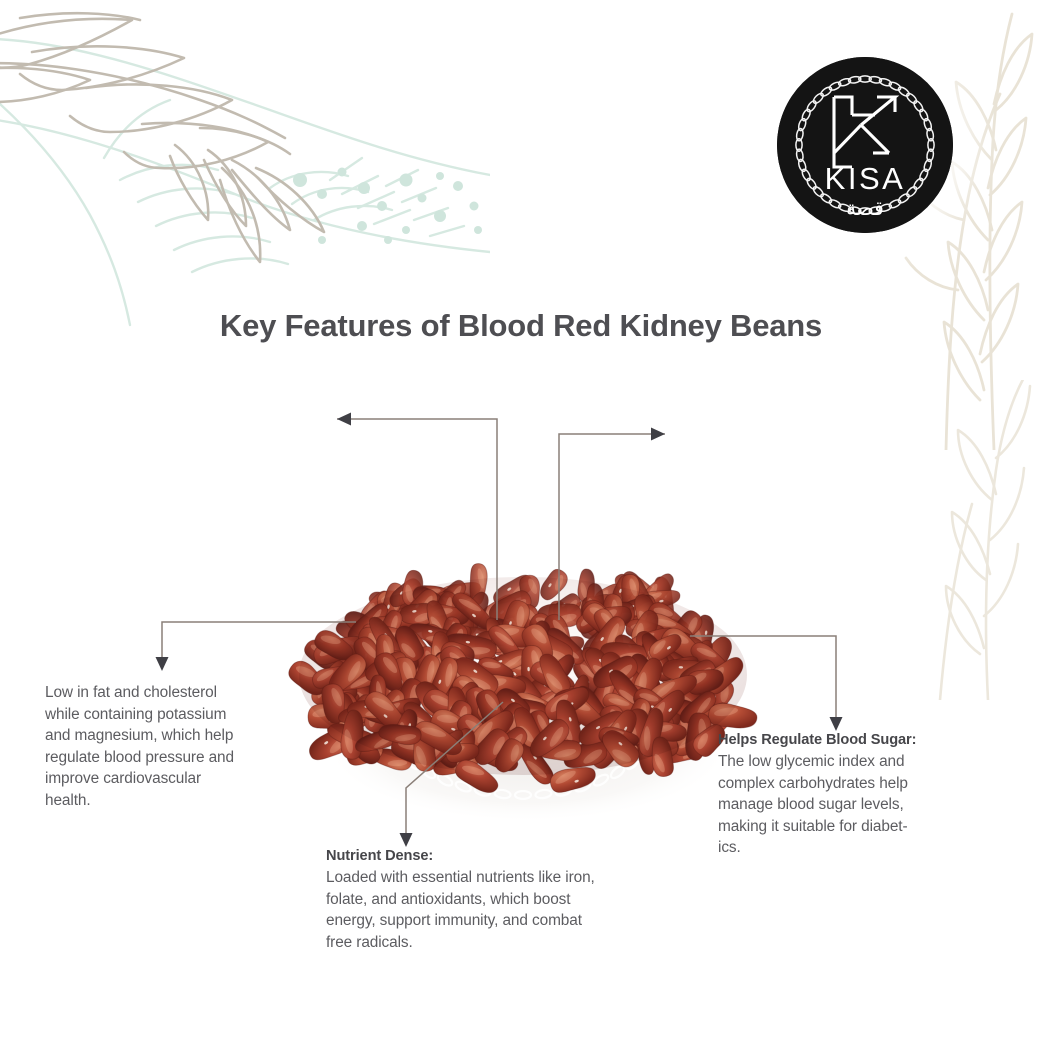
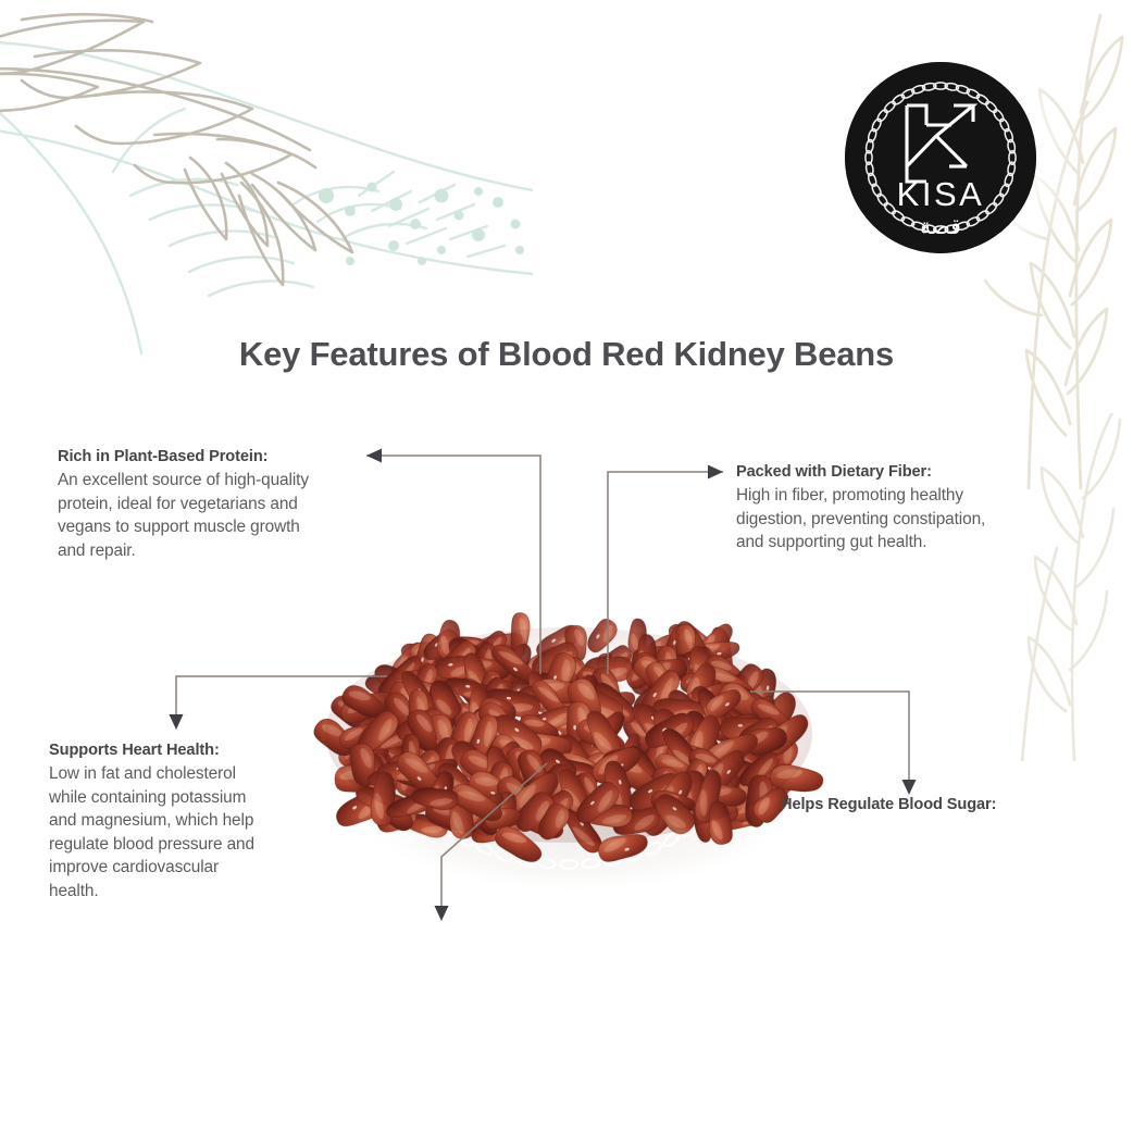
  KISA
  قصة
  Key Features of Blood Red Kidney Beans
+ Rich in Plant-Based Protein:
+ An excellent source of high-quality
+ protein, ideal for vegetarians and
+ vegans to support muscle growth
+ and repair.
+ Packed with Dietary Fiber:
+ High in fiber, promoting healthy
+ digestion, preventing constipation,
+ and supporting gut health.
+ Supports Heart Health:
  Low in fat and cholesterol
  while containing potassium
  and magnesium, which help
  regulate blood pressure and
  improve cardiovascular
  health.
  Helps Regulate Blood Sugar:
- The low glycemic index and
- complex carbohydrates help
- manage blood sugar levels,
- making it suitable for diabet-
- ics.
- Nutrient Dense:
- Loaded with essential nutrients like iron,
- folate, and antioxidants, which boost
- energy, support immunity, and combat
- free radicals.
